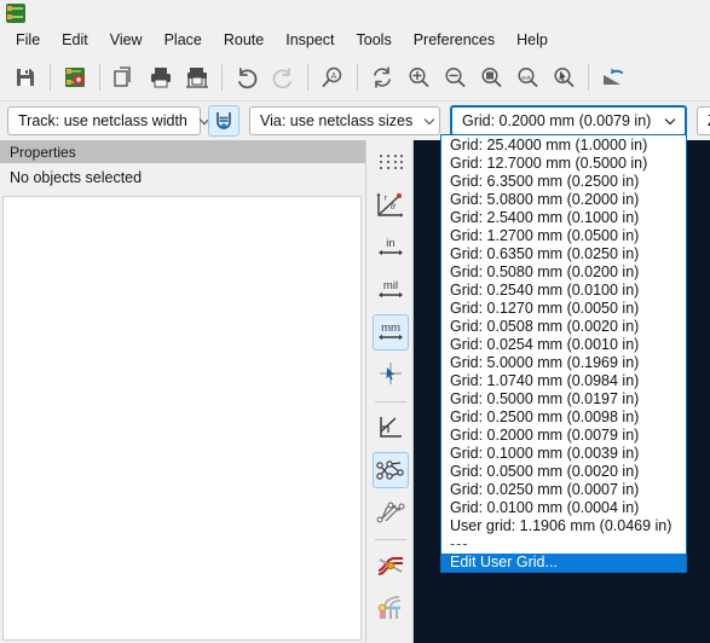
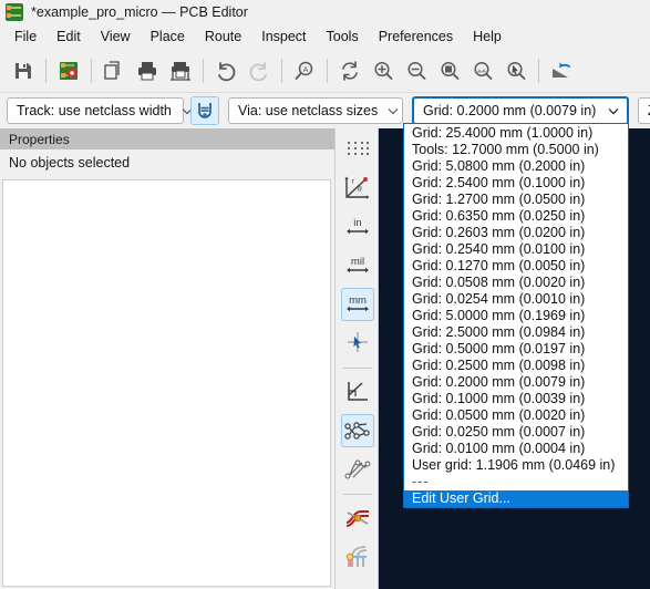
+ *example_pro_micro — PCB Editor
  File
  Edit
  View
  Place
  Route
  Inspect
  Tools
  Preferences
  Help
  Track: use netclass width
  Via: use netclass sizes
  Grid: 0.2000 mm (0.0079 in)
  Properties
  No objects selected
  r
  θ
  in
  mil
  mm
  Grid: 25.4000 mm (1.0000 in)
- Grid: 12.7000 mm (0.5000 in)
+ Tools: 12.7000 mm (0.5000 in)
- Grid: 6.3500 mm (0.2500 in)
  Grid: 5.0800 mm (0.2000 in)
  Grid: 2.5400 mm (0.1000 in)
  Grid: 1.2700 mm (0.0500 in)
  Grid: 0.6350 mm (0.0250 in)
- Grid: 0.5080 mm (0.0200 in)
+ Grid: 0.2603 mm (0.0200 in)
  Grid: 0.2540 mm (0.0100 in)
  Grid: 0.1270 mm (0.0050 in)
  Grid: 0.0508 mm (0.0020 in)
  Grid: 0.0254 mm (0.0010 in)
  Grid: 5.0000 mm (0.1969 in)
- Grid: 1.0740 mm (0.0984 in)
+ Grid: 2.5000 mm (0.0984 in)
  Grid: 0.5000 mm (0.0197 in)
  Grid: 0.2500 mm (0.0098 in)
  Grid: 0.2000 mm (0.0079 in)
  Grid: 0.1000 mm (0.0039 in)
  Grid: 0.0500 mm (0.0020 in)
  Grid: 0.0250 mm (0.0007 in)
  Grid: 0.0100 mm (0.0004 in)
  User grid: 1.1906 mm (0.0469 in)
  ---
  Edit User Grid...
